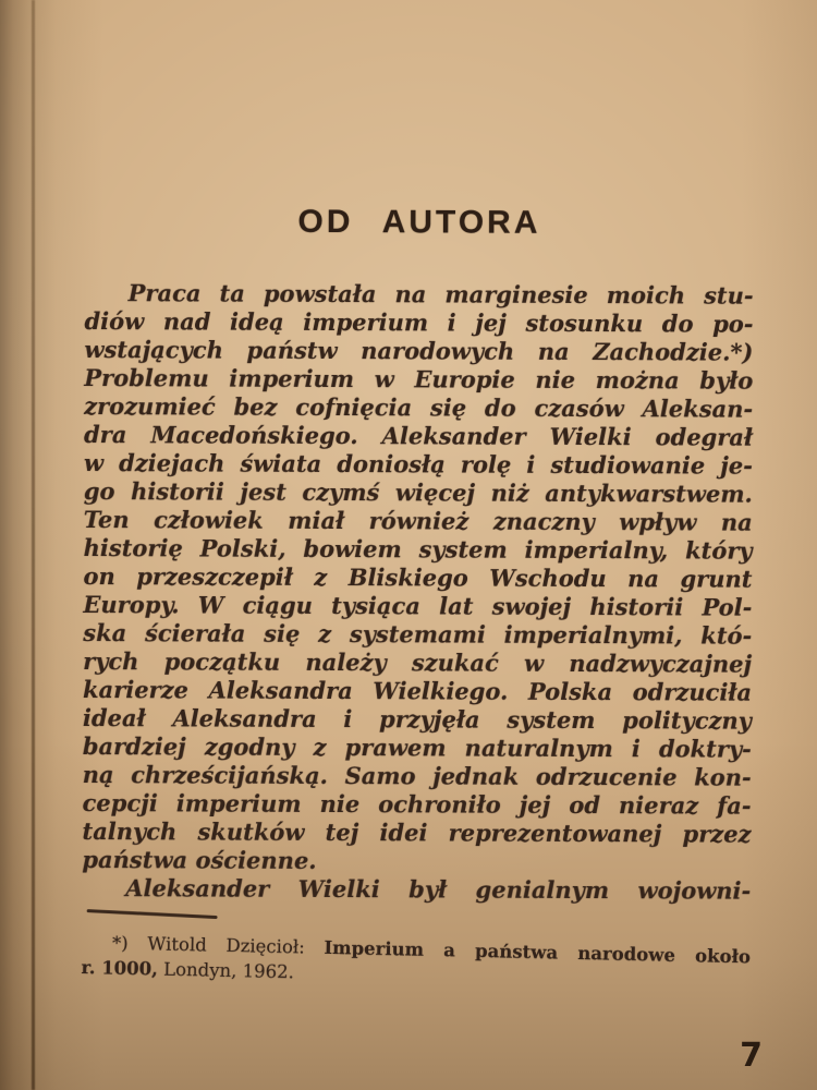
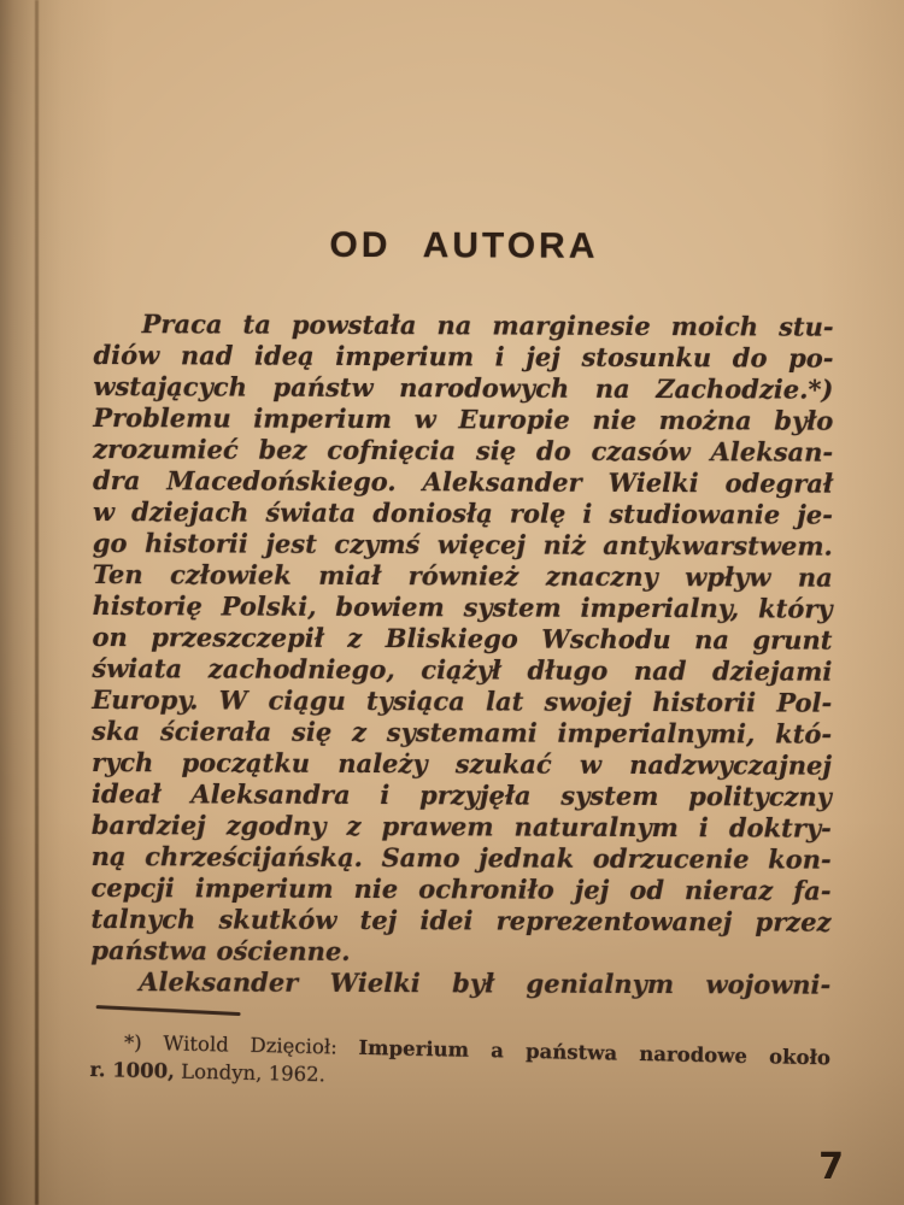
  OD AUTORA
  Praca ta powstała na marginesie moich stu-
  diów nad ideą imperium i jej stosunku do po-
  wstających państw narodowych na Zachodzie.*)
  Problemu imperium w Europie nie można było
  zrozumieć bez cofnięcia się do czasów Aleksan-
  dra Macedońskiego. Aleksander Wielki odegrał
  w dziejach świata doniosłą rolę i studiowanie je-
  go historii jest czymś więcej niż antykwarstwem.
  Ten człowiek miał również znaczny wpływ na
  historię Polski, bowiem system imperialny, który
  on przeszczepił z Bliskiego Wschodu na grunt
+ świata zachodniego, ciążył długo nad dziejami
  Europy. W ciągu tysiąca lat swojej historii Pol-
  ska ścierała się z systemami imperialnymi, któ-
  rych początku należy szukać w nadzwyczajnej
- karierze Aleksandra Wielkiego. Polska odrzuciła
  ideał Aleksandra i przyjęła system polityczny
  bardziej zgodny z prawem naturalnym i doktry-
  ną chrześcijańską. Samo jednak odrzucenie kon-
  cepcji imperium nie ochroniło jej od nieraz fa-
  talnych skutków tej idei reprezentowanej przez
  państwa ościenne.
  Aleksander Wielki był genialnym wojowni-
  *) Witold Dzięcioł: Imperium a państwa narodowe około
  r. 1000, Londyn, 1962.
  7
